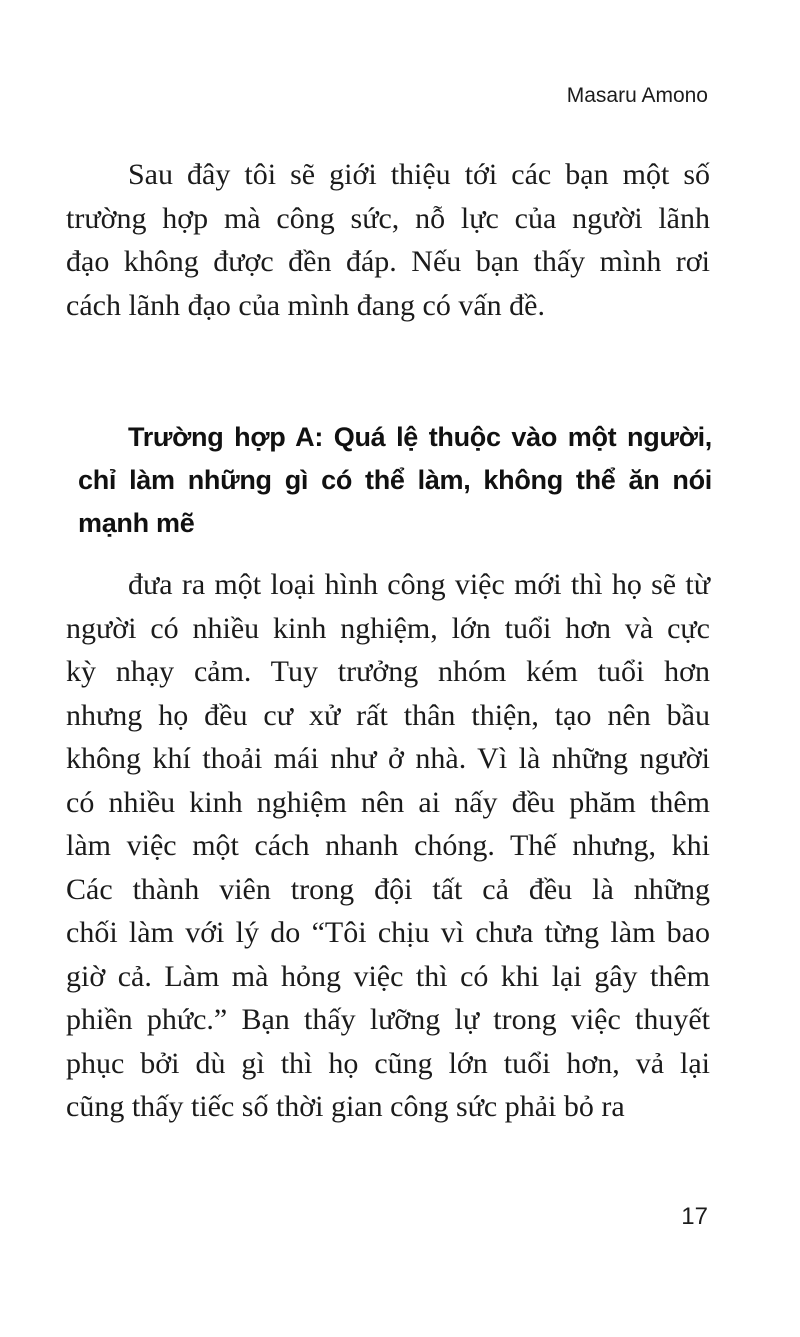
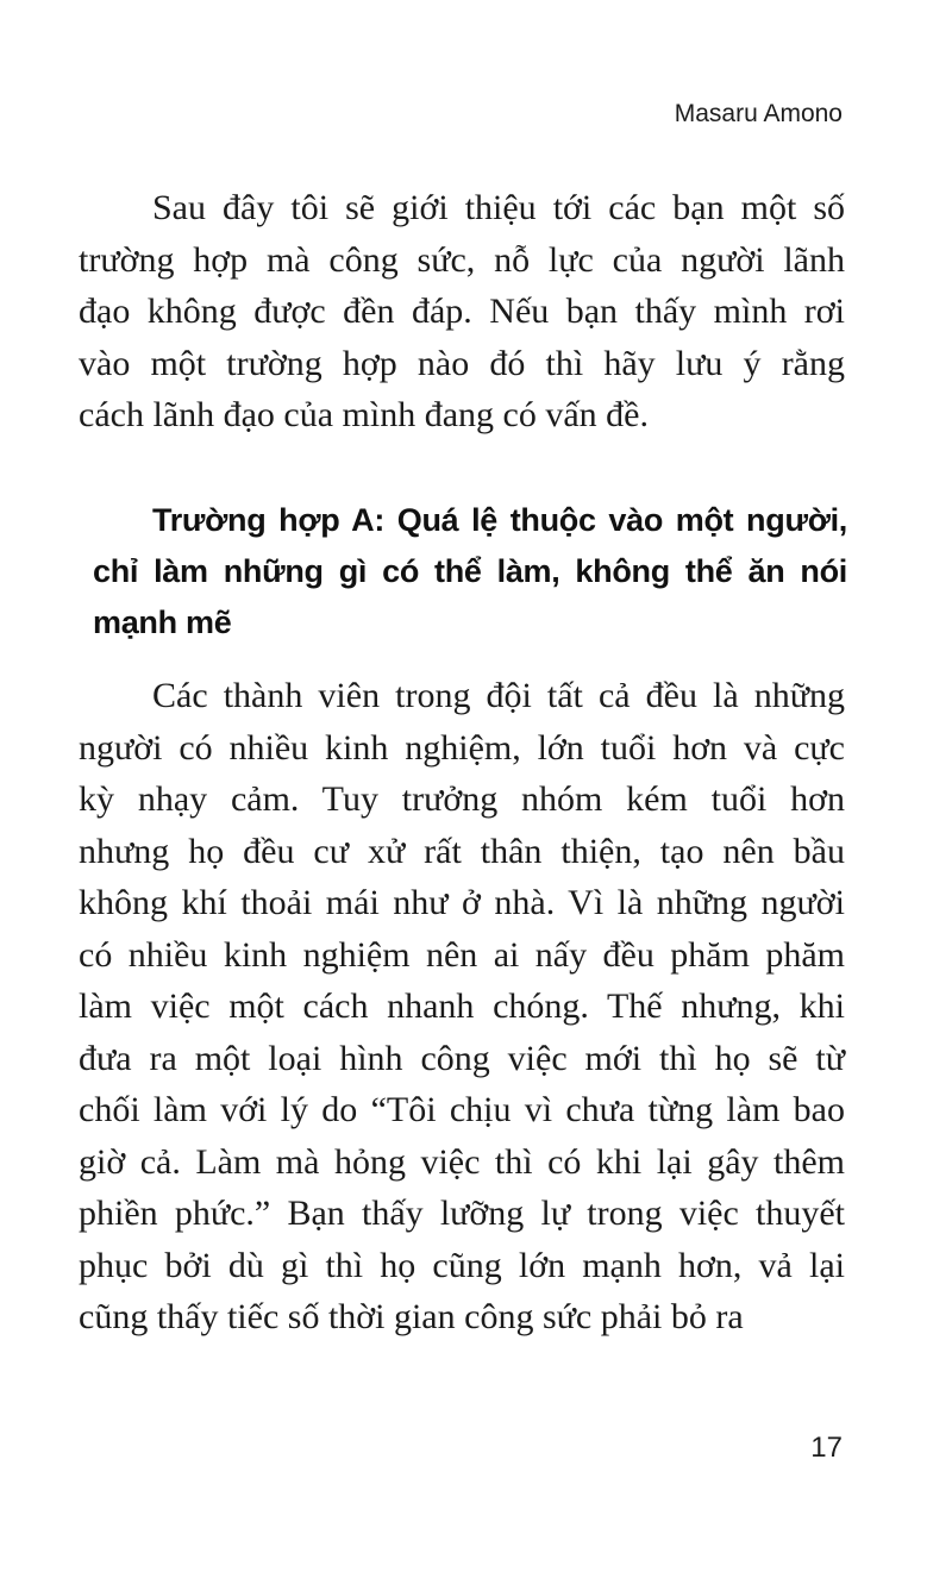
  Masaru Amono
  Sau đây tôi sẽ giới thiệu tới các bạn một số
  trường hợp mà công sức, nỗ lực của người lãnh
  đạo không được đền đáp. Nếu bạn thấy mình rơi
+ vào một trường hợp nào đó thì hãy lưu ý rằng
  cách lãnh đạo của mình đang có vấn đề.
  Trường hợp A: Quá lệ thuộc vào một người,
  chỉ làm những gì có thể làm, không thể ăn nói
  mạnh mẽ
- đưa ra một loại hình công việc mới thì họ sẽ từ
+ Các thành viên trong đội tất cả đều là những
  người có nhiều kinh nghiệm, lớn tuổi hơn và cực
  kỳ nhạy cảm. Tuy trưởng nhóm kém tuổi hơn
  nhưng họ đều cư xử rất thân thiện, tạo nên bầu
  không khí thoải mái như ở nhà. Vì là những người
- có nhiều kinh nghiệm nên ai nấy đều phăm thêm
+ có nhiều kinh nghiệm nên ai nấy đều phăm phăm
  làm việc một cách nhanh chóng. Thế nhưng, khi
- Các thành viên trong đội tất cả đều là những
+ đưa ra một loại hình công việc mới thì họ sẽ từ
  chối làm với lý do “Tôi chịu vì chưa từng làm bao
  giờ cả. Làm mà hỏng việc thì có khi lại gây thêm
  phiền phức.” Bạn thấy lưỡng lự trong việc thuyết
- phục bởi dù gì thì họ cũng lớn tuổi hơn, vả lại
+ phục bởi dù gì thì họ cũng lớn mạnh hơn, vả lại
  cũng thấy tiếc số thời gian công sức phải bỏ ra
  17
